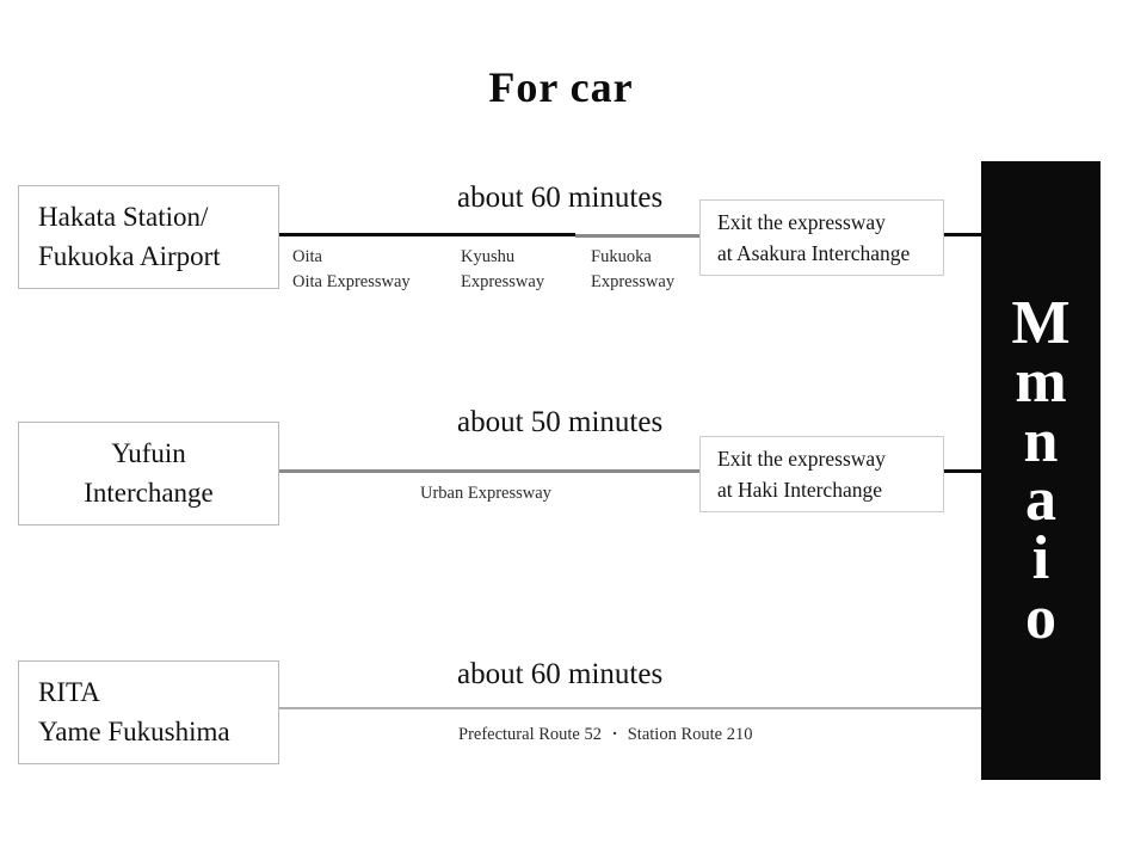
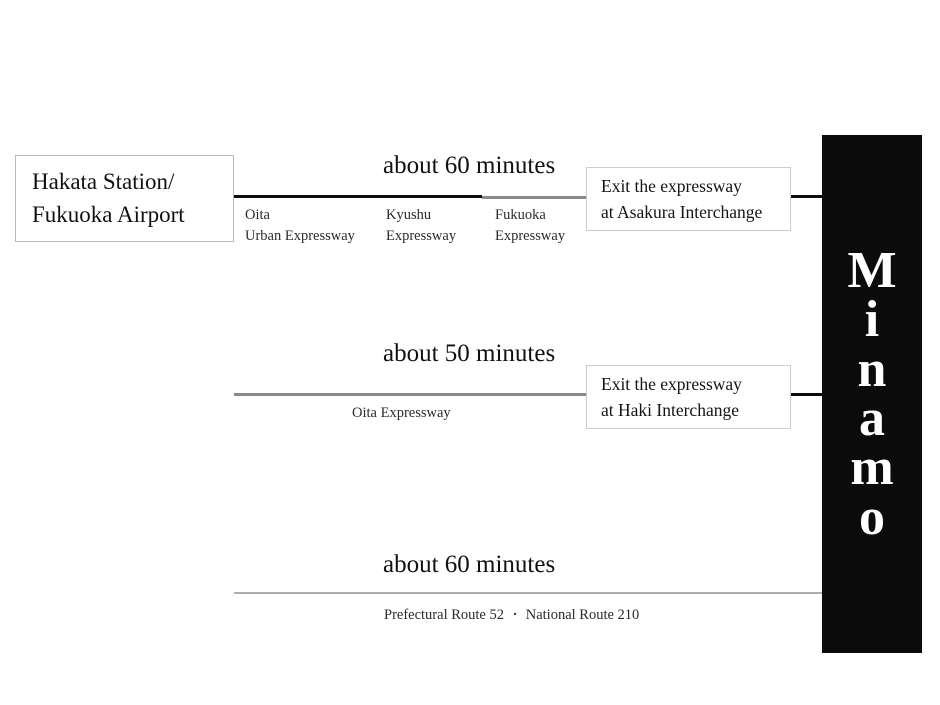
- For car
  Hakata Station/
  Fukuoka Airport
  about 60 minutes
  Oita
- Oita Expressway
+ Urban Expressway
  Kyushu
  Expressway
  Fukuoka
  Expressway
  Exit the expressway
  at Asakura Interchange
- Yufuin
- Interchange
  about 50 minutes
- Urban Expressway
+ Oita Expressway
  Exit the expressway
  at Haki Interchange
- RITA
- Yame Fukushima
  about 60 minutes
- Prefectural Route 52 ・ Station Route 210
+ Prefectural Route 52 ・ National Route 210
  M
- m
+ i
  n
  a
- i
+ m
  o
